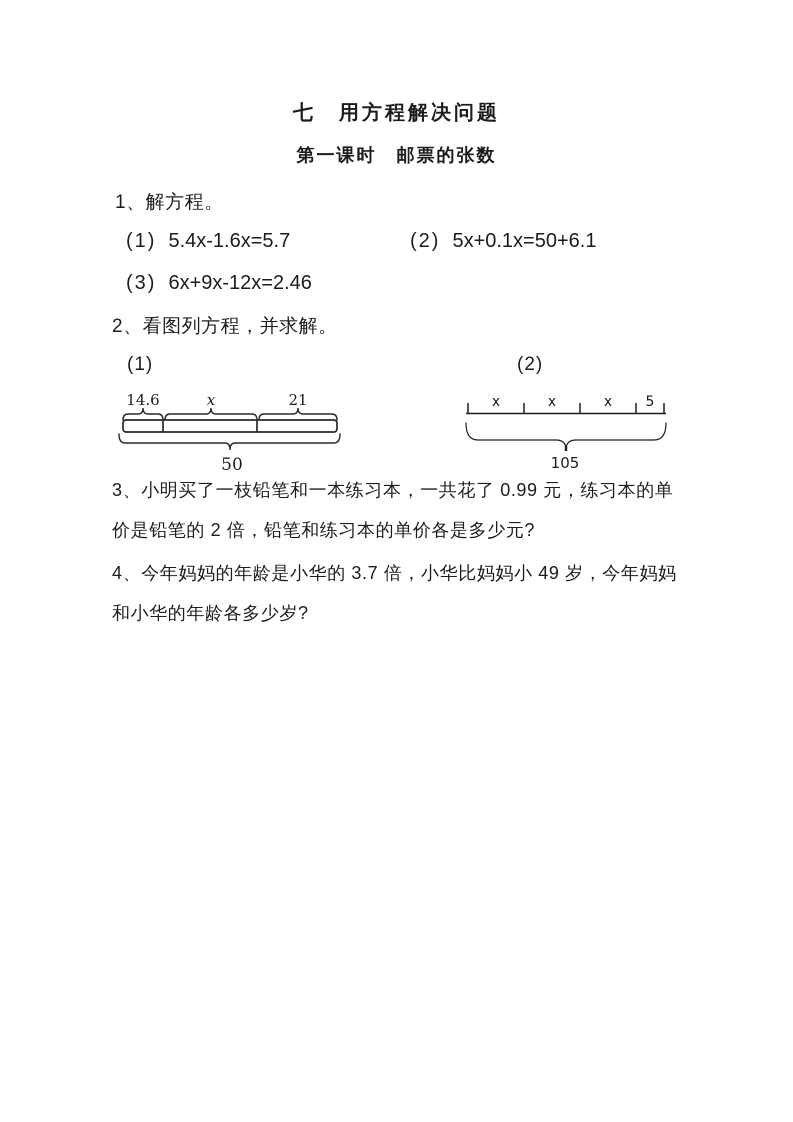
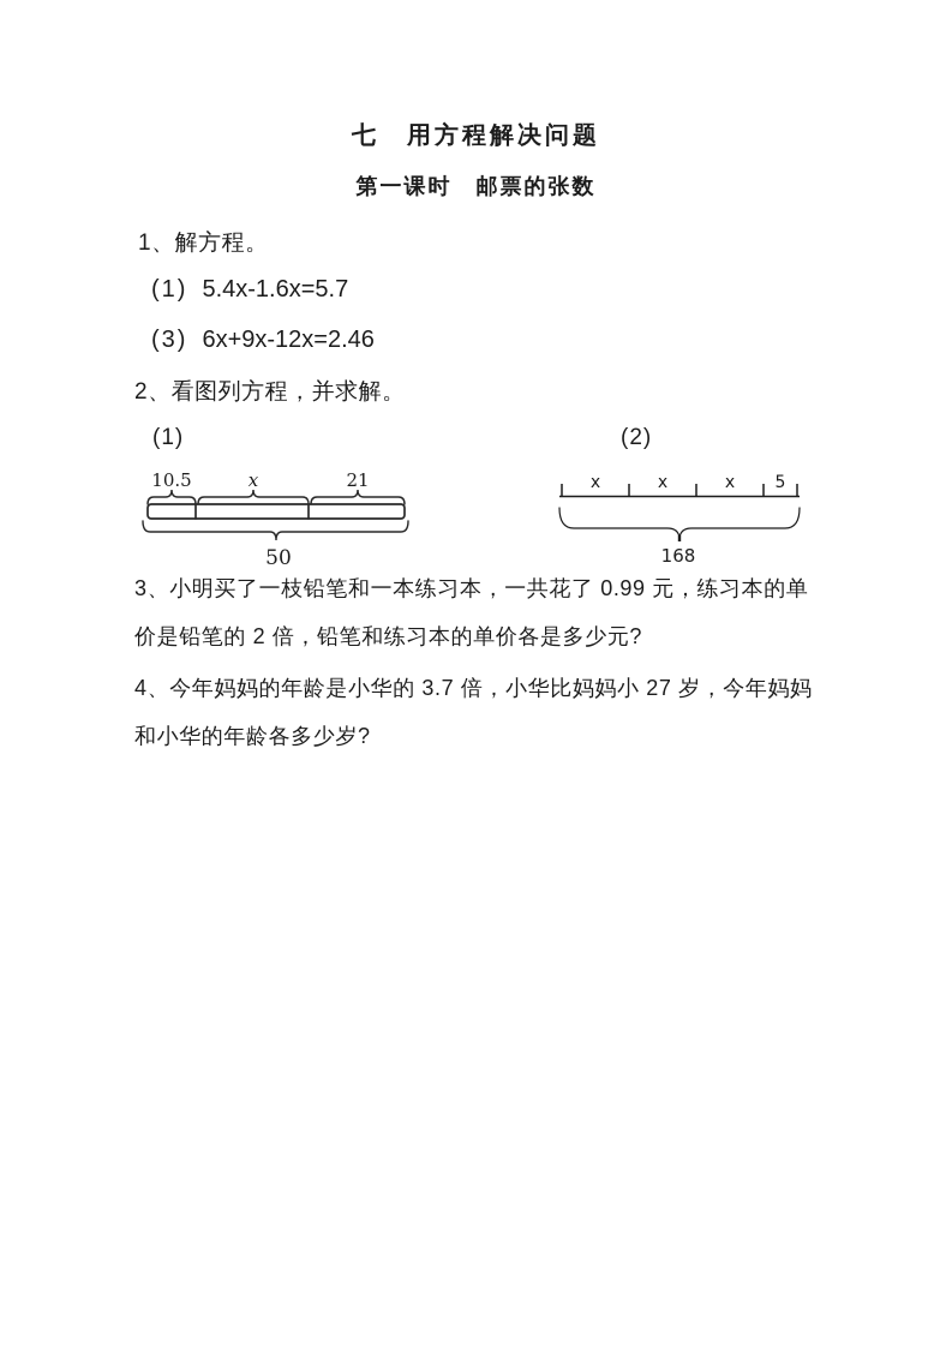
  七 用方程解决问题
  第一课时 邮票的张数
  1、解方程。
  (1) 5.4x-1.6x=5.7
- (2) 5x+0.1x=50+6.1
  (3) 6x+9x-12x=2.46
  2、看图列方程，并求解。
  (1)
  (2)
- 14.6
+ 10.5
  x
  21
  50
  x
  x
  x
  5
- 105
+ 168
  3、小明买了一枝铅笔和一本练习本，一共花了 0.99 元，练习本的单
  价是铅笔的 2 倍，铅笔和练习本的单价各是多少元?
- 4、今年妈妈的年龄是小华的 3.7 倍，小华比妈妈小 49 岁，今年妈妈
+ 4、今年妈妈的年龄是小华的 3.7 倍，小华比妈妈小 27 岁，今年妈妈
  和小华的年龄各多少岁?
